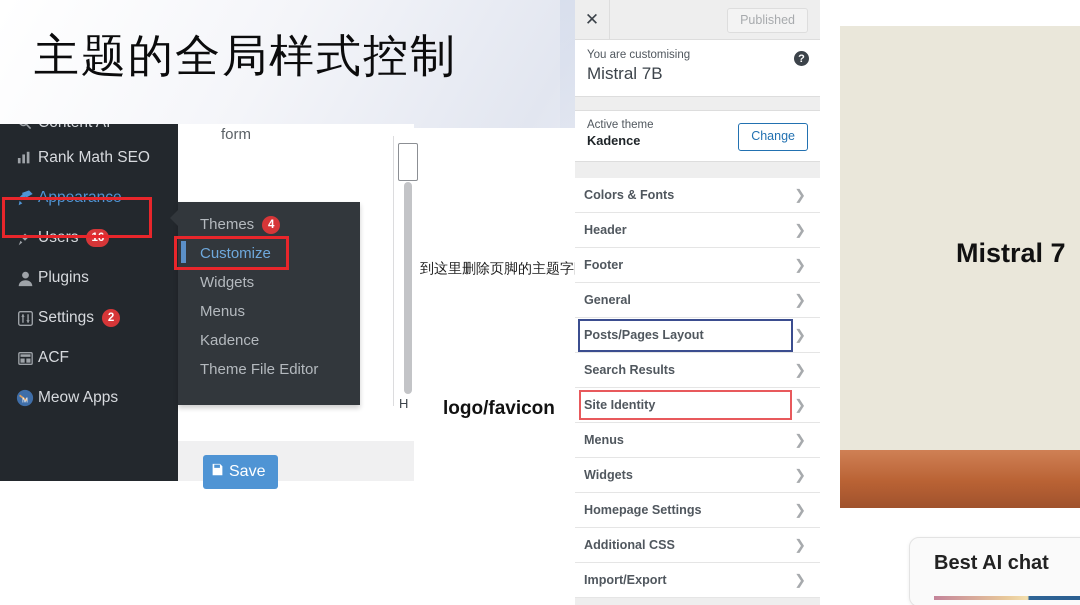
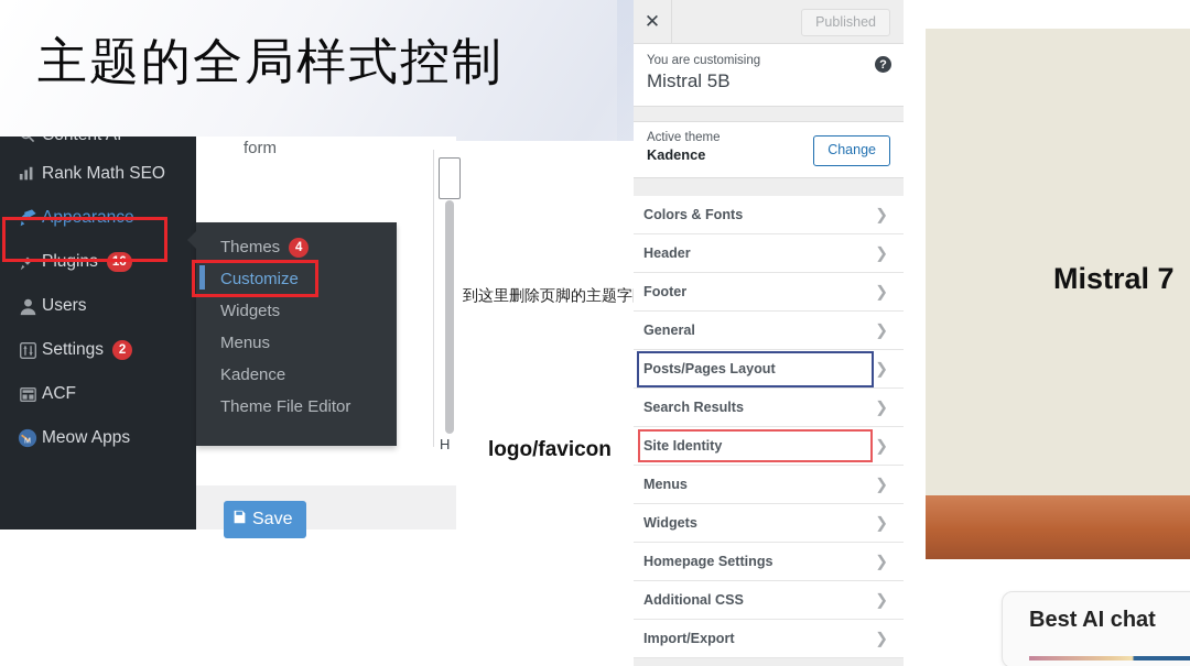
  主题的全局样式控制
  form
  Save
  H
  Rank Math SEO
  Appearance
- Users
+ Plugins
  16
- Plugins
+ Users
  Settings
  2
  ACF
  M
  Meow Apps
  Themes
  4
  Customize
  Widgets
  Menus
  Kadence
  Theme File Editor
  到这里删除页脚的主题字
  logo/favicon
  ✕
  Published
  You are customising
- Mistral 7B
+ Mistral 5B
  ?
  Active theme
  Kadence
  Change
  Colors & Fonts
  ❯
  Header
  ❯
  Footer
  ❯
  General
  ❯
  Posts/Pages Layout
  ❯
  Search Results
  ❯
  Site Identity
  ❯
  Menus
  ❯
  Widgets
  ❯
  Homepage Settings
  ❯
  Additional CSS
  ❯
  Import/Export
  ❯
  Mistral 7
  Best AI chat
